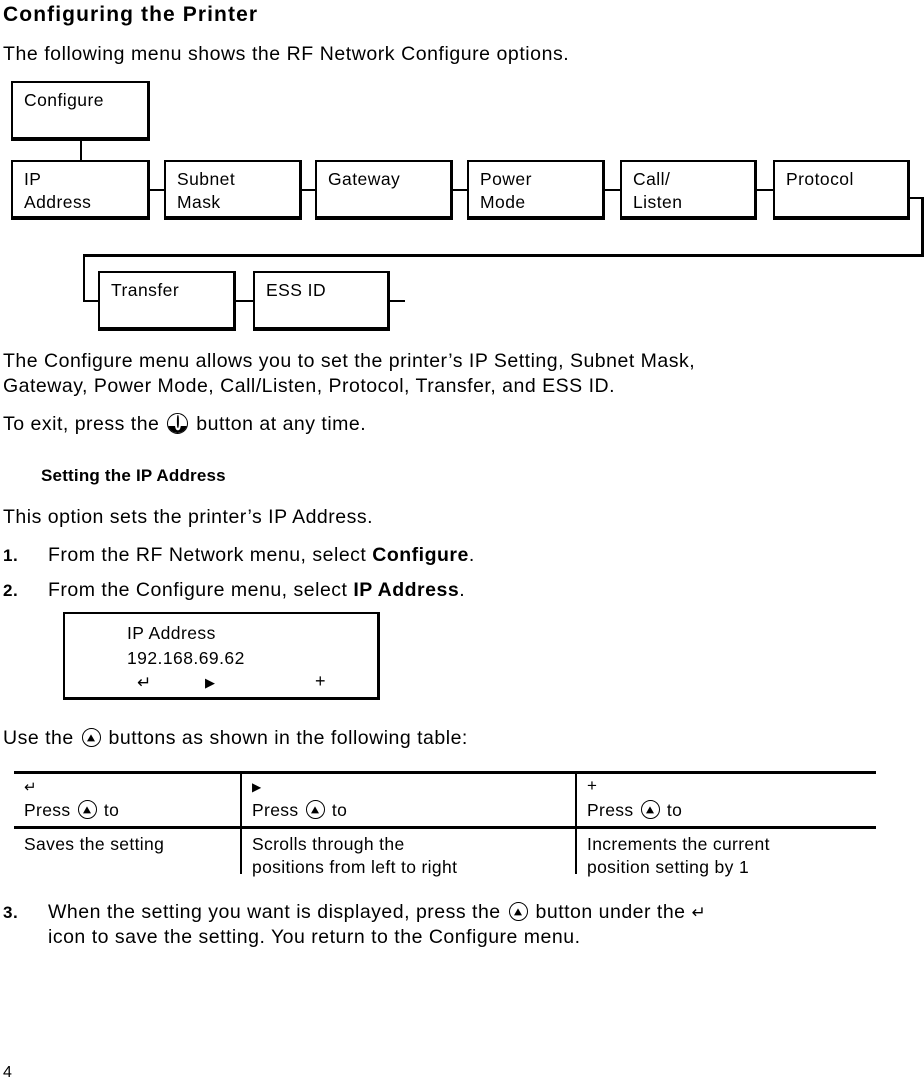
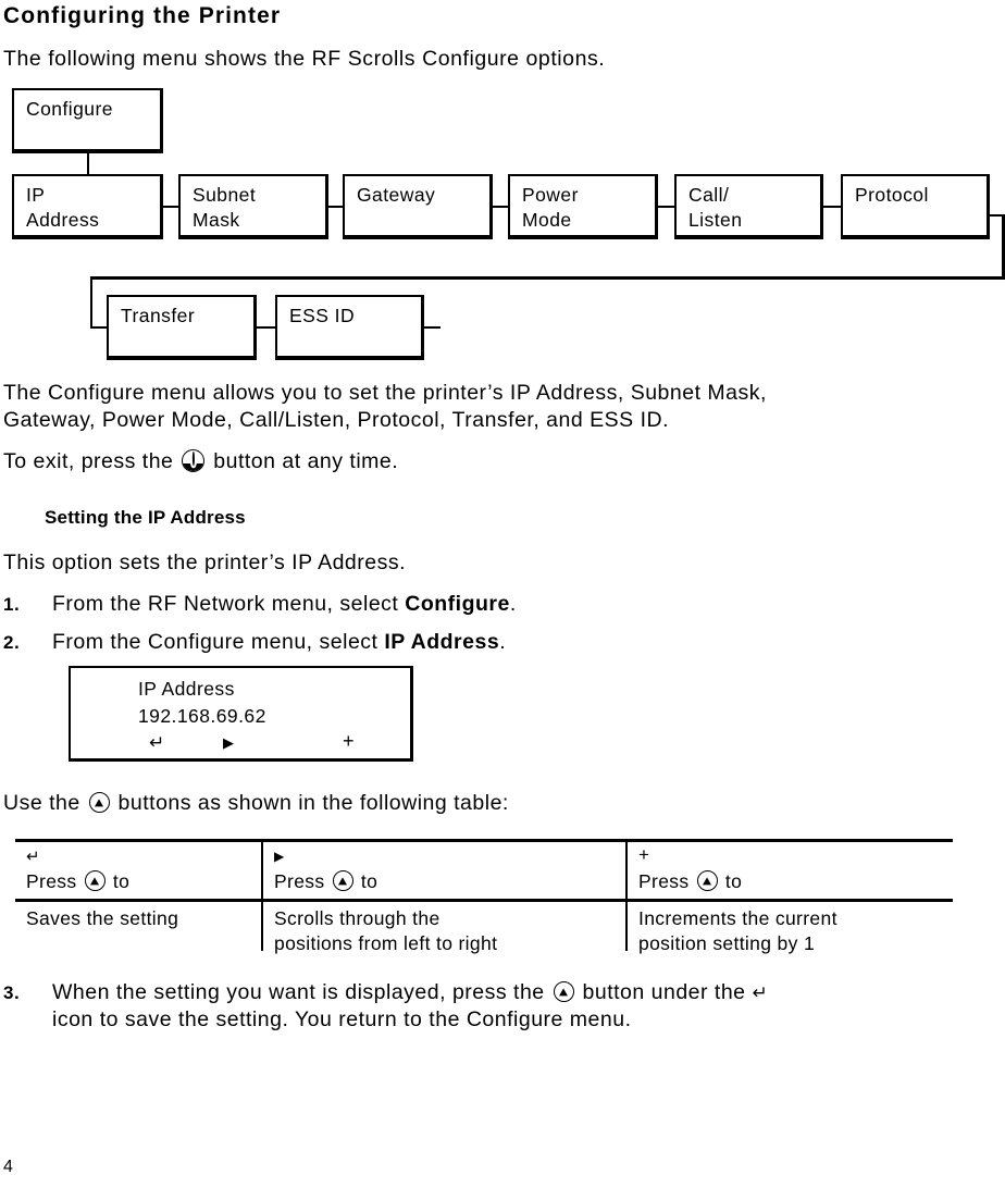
  Configuring the Printer
- The following menu shows the RF Network Configure options.
+ The following menu shows the RF Scrolls Configure options.
  Configure
  IP
  Address
  Subnet
  Mask
  Gateway
  Power
  Mode
  Call/
  Listen
  Protocol
  Transfer
  ESS ID
- The Configure menu allows you to set the printer’s IP Setting, Subnet Mask,
+ The Configure menu allows you to set the printer’s IP Address, Subnet Mask,
  Gateway, Power Mode, Call/Listen, Protocol, Transfer, and ESS ID.
  To exit, press the button at any time.
  Setting the IP Address
  This option sets the printer’s IP Address.
  1.
  From the RF Network menu, select Configure.
  2.
  From the Configure menu, select IP Address.
  IP Address
  192.168.69.62
  ↵
  ▶
  +
  Use the buttons as shown in the following table:
  ↵
  Press to
  Saves the setting
  ▶
  Press to
  Scrolls through the
  positions from left to right
  +
  Press to
  Increments the current
  position setting by 1
  3.
  When the setting you want is displayed, press the button under the ↵
  icon to save the setting. You return to the Configure menu.
  4
